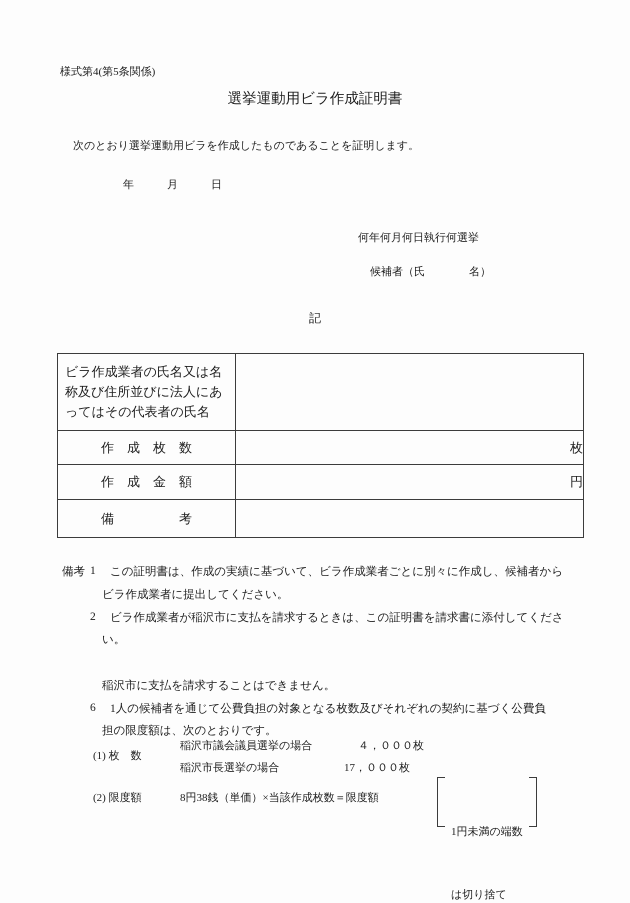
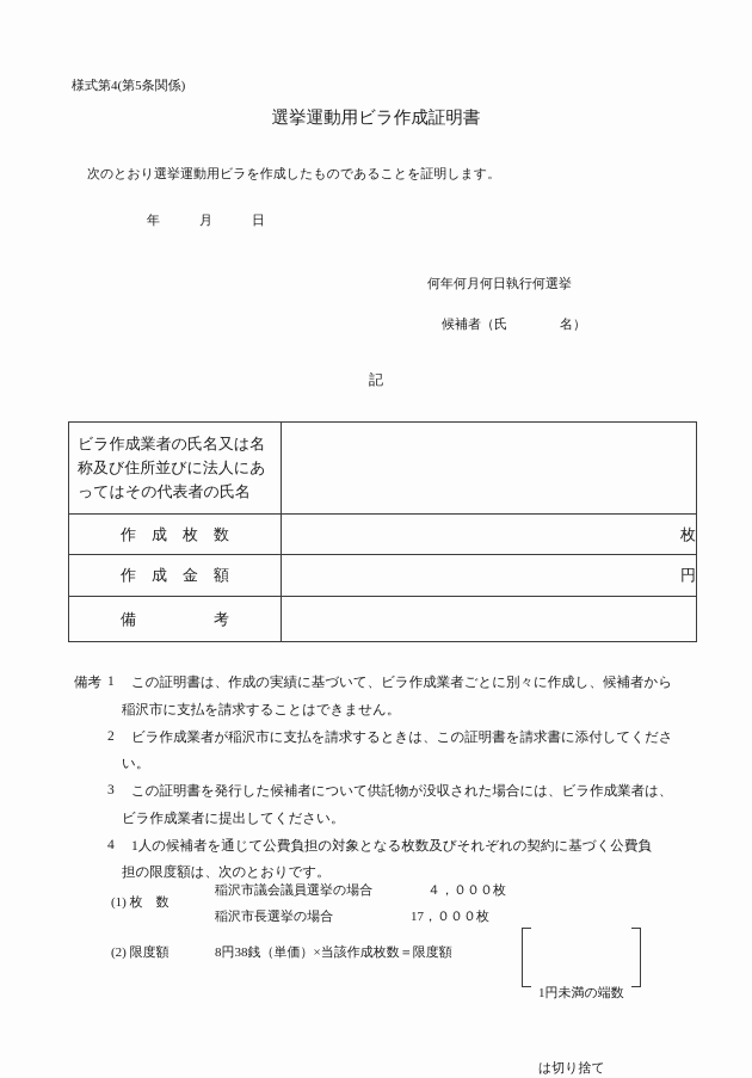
  様式第4(第5条関係)
  選挙運動用ビラ作成証明書
  次のとおり選挙運動用ビラを作成したものであることを証明します。
  年 月 日
  何年何月何日執行何選挙
  候補者（氏 名）
  記
  ビラ作成業者の氏名又は名 称及び住所並びに法人にあ ってはその代表者の氏名
  作 成 枚 数	枚
  作 成 金 額	円
  備 考
  備考
  1
  この証明書は、作成の実績に基づいて、ビラ作成業者ごとに別々に作成し、候補者から
- ビラ作成業者に提出してください。
+ 稲沢市に支払を請求することはできません。
  2
  ビラ作成業者が稲沢市に支払を請求するときは、この証明書を請求書に添付してくださ
  い。
+ 3
+ この証明書を発行した候補者について供託物が没収された場合には、ビラ作成業者は、
- 稲沢市に支払を請求することはできません。
+ ビラ作成業者に提出してください。
- 6
+ 4
  1人の候補者を通じて公費負担の対象となる枚数及びそれぞれの契約に基づく公費負
  担の限度額は、次のとおりです。
  (1) 枚 数
  稲沢市議会議員選挙の場合
  ４，０００枚
  稲沢市長選挙の場合
  17，０００枚
  (2) 限度額
  8円38銭（単価）×当該作成枚数＝限度額
  1円未満の端数
  は切り捨て
